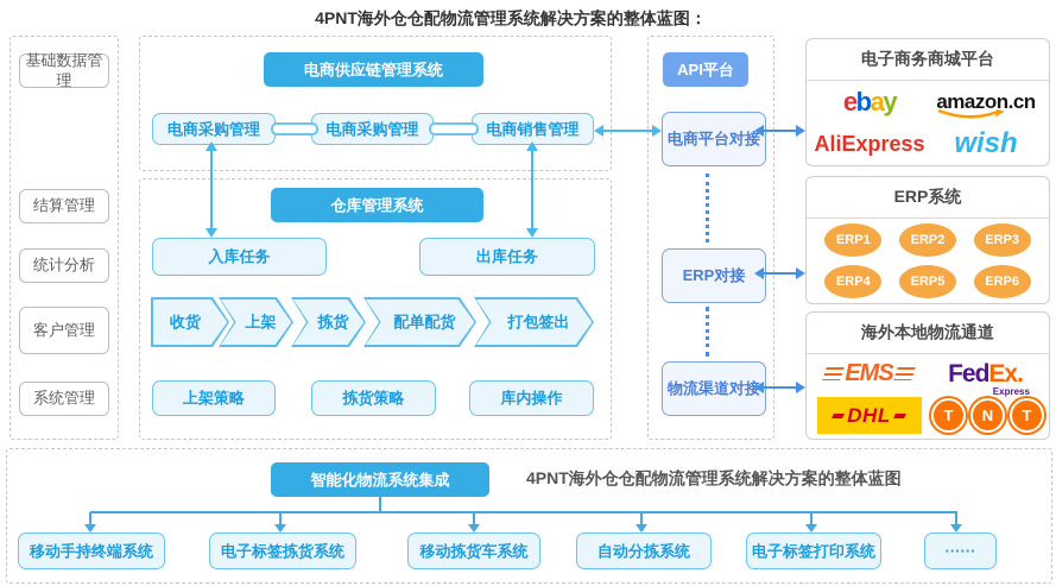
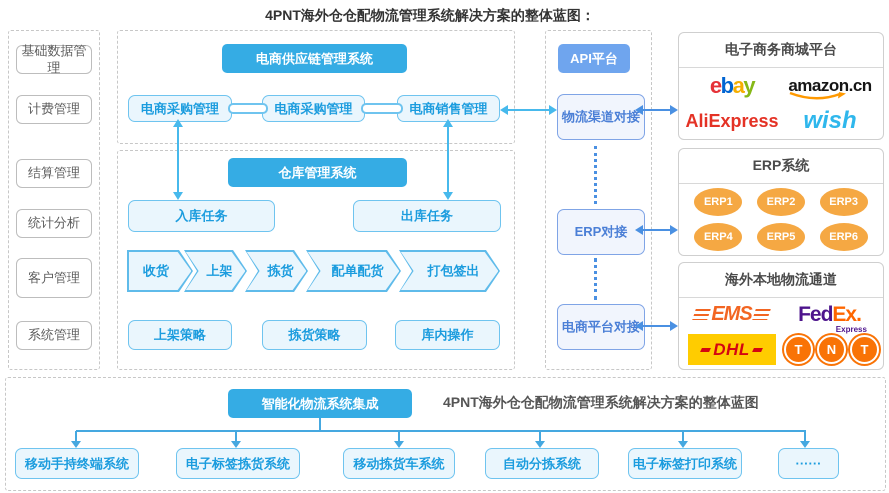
  4PNT海外仓仓配物流管理系统解决方案的整体蓝图：
  基础数据管理
+ 计费管理
  结算管理
  统计分析
  客户管理
  系统管理
  电商供应链管理系统
  电商采购管理
  电商采购管理
  电商销售管理
  仓库管理系统
  入库任务
  出库任务
  收货
  上架
  拣货
  配单配货
  打包签出
  上架策略
  拣货策略
  库内操作
  API平台
- 电商平台对接
+ 物流渠道对接
  ERP对接
- 物流渠道对接
+ 电商平台对接
  电子商务商城平台
  ebay
  amazon.cn
  AliExpress
  wish
  ERP系统
  ERP1
  ERP2
  ERP3
  ERP4
  ERP5
  ERP6
  海外本地物流通道
  EMS
  FedEx.
  Express
  DHL
  T
  N
  T
  智能化物流系统集成
  4PNT海外仓仓配物流管理系统解决方案的整体蓝图
  移动手持终端系统
  电子标签拣货系统
  移动拣货车系统
  自动分拣系统
  电子标签打印系统
  ······
